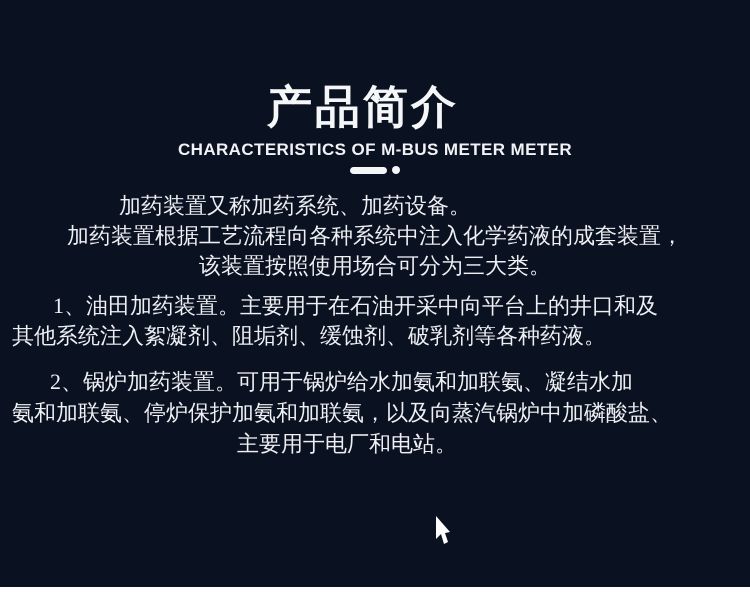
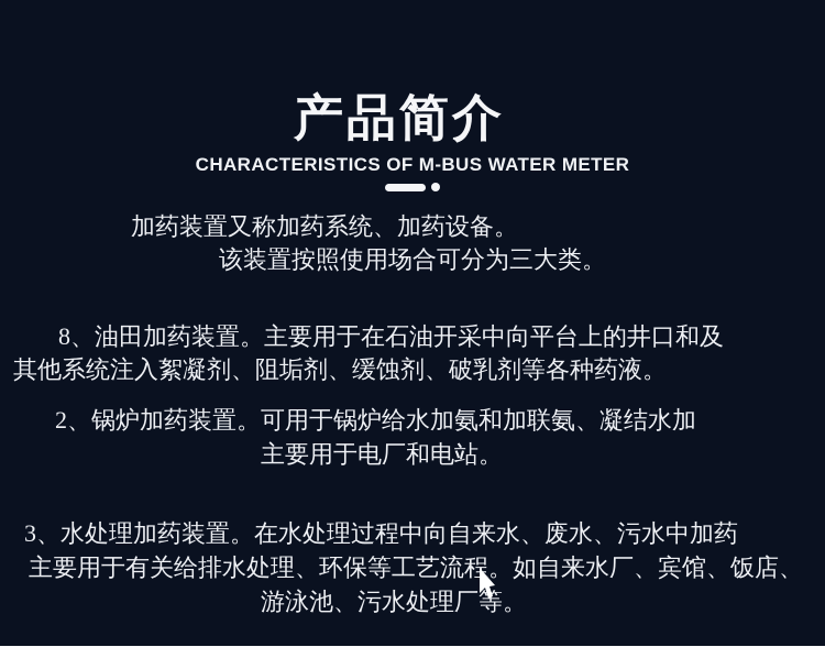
  产品简介
- CHARACTERISTICS OF M-BUS METER METER
+ CHARACTERISTICS OF M-BUS WATER METER
  加药装置又称加药系统、加药设备。
- 加药装置根据工艺流程向各种系统中注入化学药液的成套装置，
  该装置按照使用场合可分为三大类。
- 1、油田加药装置。主要用于在石油开采中向平台上的井口和及
+ 8、油田加药装置。主要用于在石油开采中向平台上的井口和及
  其他系统注入絮凝剂、阻垢剂、缓蚀剂、破乳剂等各种药液。
  2、锅炉加药装置。可用于锅炉给水加氨和加联氨、凝结水加
- 氨和加联氨、停炉保护加氨和加联氨，以及向蒸汽锅炉中加磷酸盐、
  主要用于电厂和电站。
+ 3、水处理加药装置。在水处理过程中向自来水、废水、污水中加药
+ 主要用于有关给排水处理、环保等工艺流程。如自来水厂、宾馆、饭店、
+ 游泳池、污水处理厂等。
